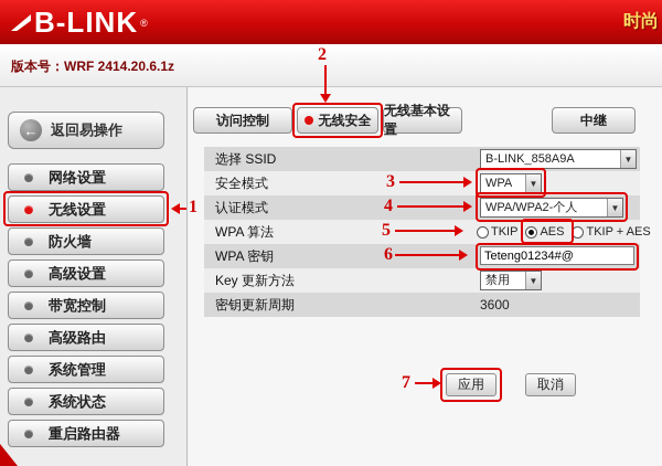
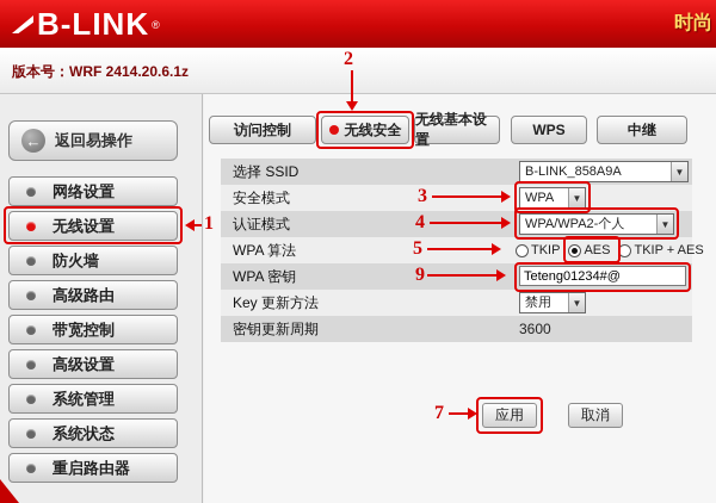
  B-LINK
  ®
  时尚
  版本号：WRF 2414.20.6.1z
  ←
  返回易操作
  网络设置
  无线设置
  防火墙
- 高级设置
+ 高级路由
  带宽控制
- 高级路由
+ 高级设置
  系统管理
  系统状态
  重启路由器
  访问控制
  无线安全
  无线基本设置
+ WPS
  中继
  选择 SSID
  B-LINK_858A9A
  ▼
  安全模式
  WPA
  ▼
  认证模式
  WPA/WPA2-个人
  ▼
  WPA 算法
  TKIP
  AES
  TKIP + AES
  WPA 密钥
  Teteng01234#@
  Key 更新方法
  禁用
  ▼
  密钥更新周期
  3600
  应用
  取消
  1
  2
  3
  4
  5
- 6
+ 9
  7
